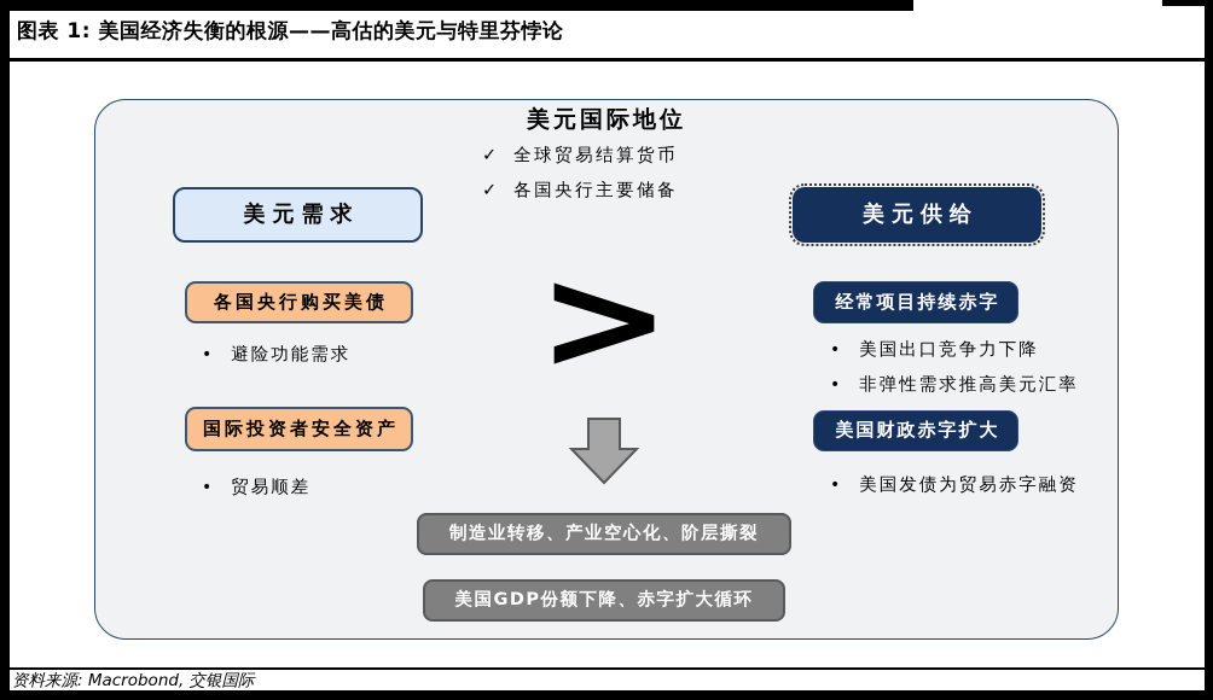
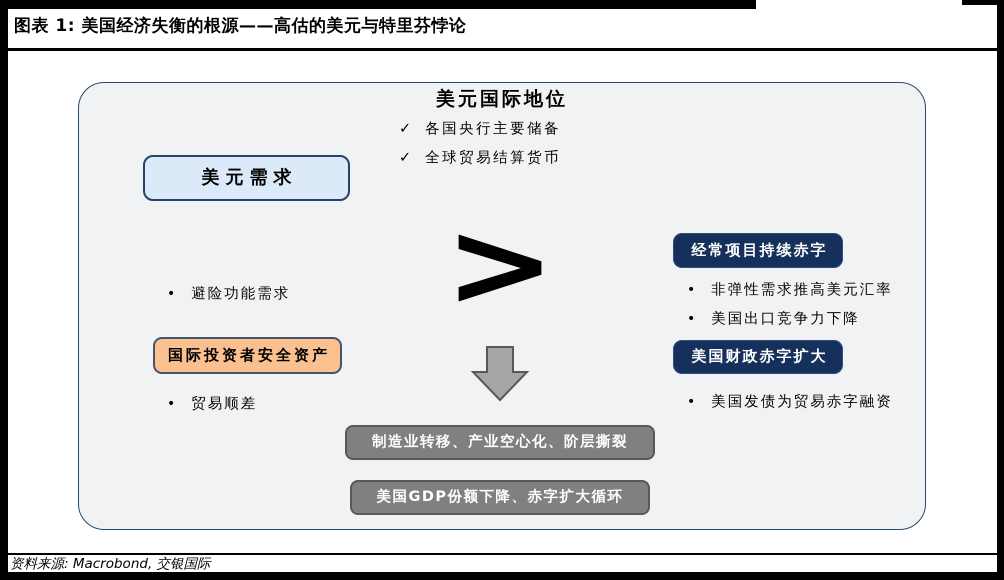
  图表 1: 美国经济失衡的根源——高估的美元与特里芬悖论
  美元国际地位
  ✓
- 全球贸易结算货币
+ 各国央行主要储备
  ✓
- 各国央行主要储备
+ 全球贸易结算货币
  美元需求
- 各国央行购买美债
  •
  避险功能需求
  国际投资者安全资产
  •
  贸易顺差
  >
- 美元供给
  经常项目持续赤字
  •
- 美国出口竞争力下降
+ 非弹性需求推高美元汇率
  •
- 非弹性需求推高美元汇率
+ 美国出口竞争力下降
  美国财政赤字扩大
  •
  美国发债为贸易赤字融资
  制造业转移、产业空心化、阶层撕裂
  美国GDP份额下降、赤字扩大循环
  资料来源: Macrobond, 交银国际
